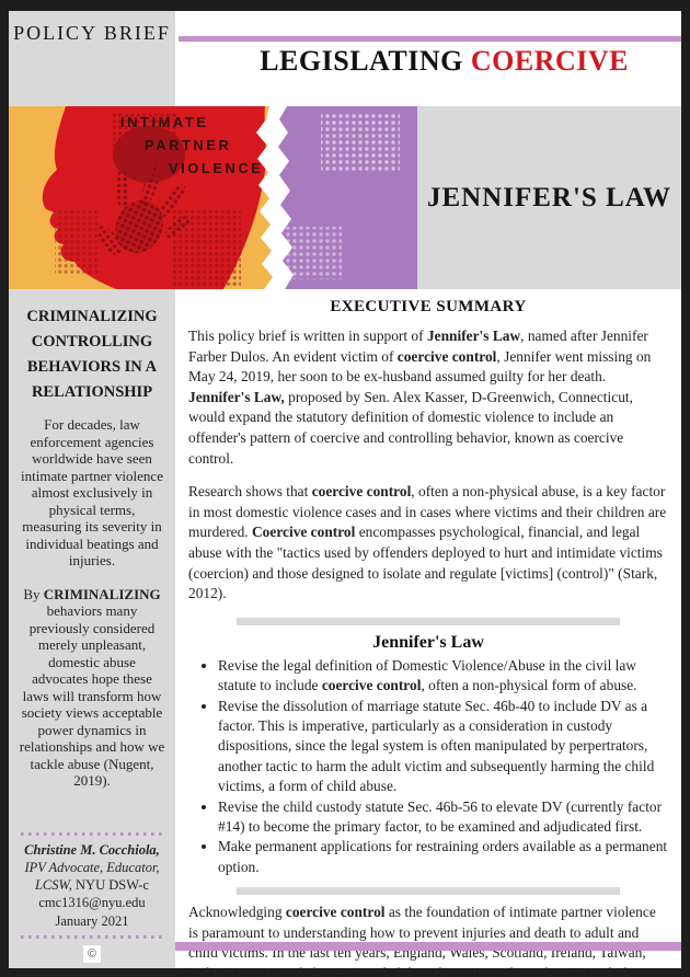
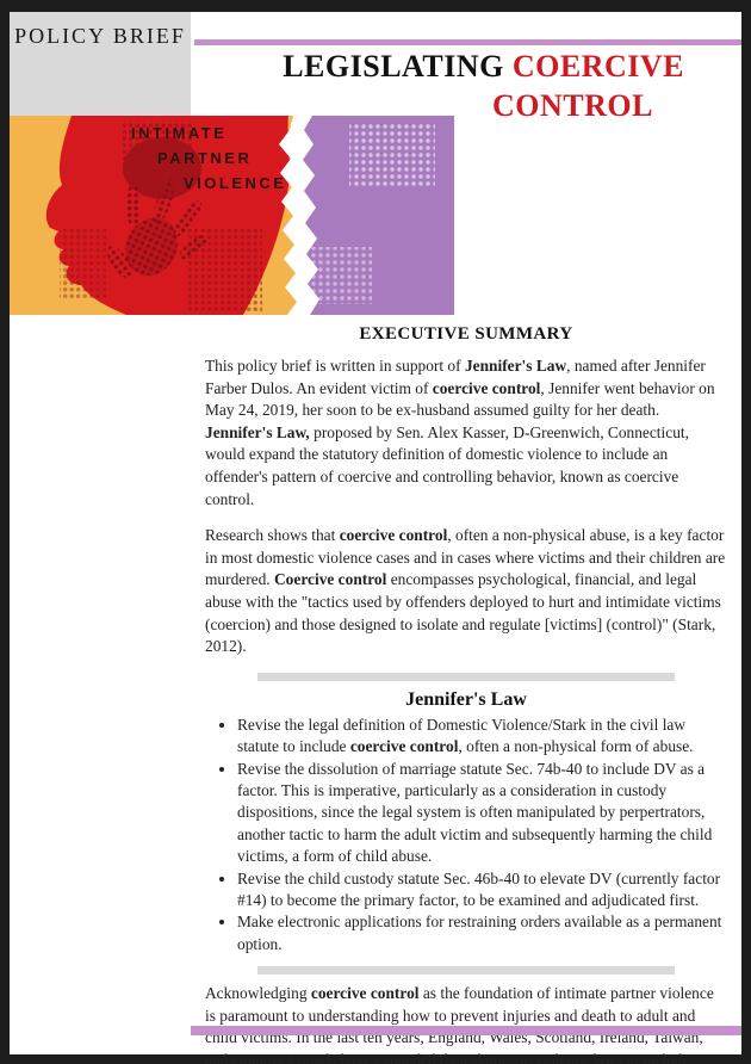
  POLICY BRIEF
  LEGISLATING COERCIVE
+ CONTROL
  INTIMATE
  PARTNER
  VIOLENCE
- JENNIFER'S LAW
- CRIMINALIZING CONTROLLING BEHAVIORS IN A RELATIONSHIP
- For decades, law enforcement agencies worldwide have seen intimate partner violence almost exclusively in physical terms, measuring its severity in individual beatings and injuries.
- By CRIMINALIZING behaviors many previously considered merely unpleasant, domestic abuse advocates hope these laws will transform how society views acceptable power dynamics in relationships and how we tackle abuse (Nugent, 2019).
- Christine M. Cocchiola, IPV Advocate, Educator, LCSW, NYU DSW-c
- cmc1316@nyu.edu
- January 2021
- ©
  EXECUTIVE SUMMARY
- This policy brief is written in support of Jennifer's Law, named after Jennifer Farber Dulos. An evident victim of coercive control, Jennifer went missing on May 24, 2019, her soon to be ex-husband assumed guilty for her death. Jennifer's Law, proposed by Sen. Alex Kasser, D-Greenwich, Connecticut, would expand the statutory definition of domestic violence to include an offender's pattern of coercive and controlling behavior, known as coercive control.
+ This policy brief is written in support of Jennifer's Law, named after Jennifer Farber Dulos. An evident victim of coercive control, Jennifer went behavior on May 24, 2019, her soon to be ex-husband assumed guilty for her death. Jennifer's Law, proposed by Sen. Alex Kasser, D-Greenwich, Connecticut, would expand the statutory definition of domestic violence to include an offender's pattern of coercive and controlling behavior, known as coercive control.
  Research shows that coercive control, often a non-physical abuse, is a key factor in most domestic violence cases and in cases where victims and their children are murdered. Coercive control encompasses psychological, financial, and legal abuse with the "tactics used by offenders deployed to hurt and intimidate victims (coercion) and those designed to isolate and regulate [victims] (control)" (Stark, 2012).
  Jennifer's Law
- Revise the legal definition of Domestic Violence/Abuse in the civil law statute to include coercive control, often a non-physical form of abuse.
+ Revise the legal definition of Domestic Violence/Stark in the civil law statute to include coercive control, often a non-physical form of abuse.
- Revise the dissolution of marriage statute Sec. 46b-40 to include DV as a factor. This is imperative, particularly as a consideration in custody dispositions, since the legal system is often manipulated by perpertrators, another tactic to harm the adult victim and subsequently harming the child victims, a form of child abuse.
+ Revise the dissolution of marriage statute Sec. 74b-40 to include DV as a factor. This is imperative, particularly as a consideration in custody dispositions, since the legal system is often manipulated by perpertrators, another tactic to harm the adult victim and subsequently harming the child victims, a form of child abuse.
- Revise the child custody statute Sec. 46b-56 to elevate DV (currently factor #14) to become the primary factor, to be examined and adjudicated first.
+ Revise the child custody statute Sec. 46b-40 to elevate DV (currently factor #14) to become the primary factor, to be examined and adjudicated first.
- Make permanent applications for restraining orders available as a permanent option.
+ Make electronic applications for restraining orders available as a permanent option.
  Acknowledging coercive control as the foundation of intimate partner violence is paramount to understanding how to prevent injuries and death to adult and child victims. In the last ten years, England, Wales, Scotland, Ireland, Taiwan, and Ontario, Canada have expanded their domestic violence laws to include
